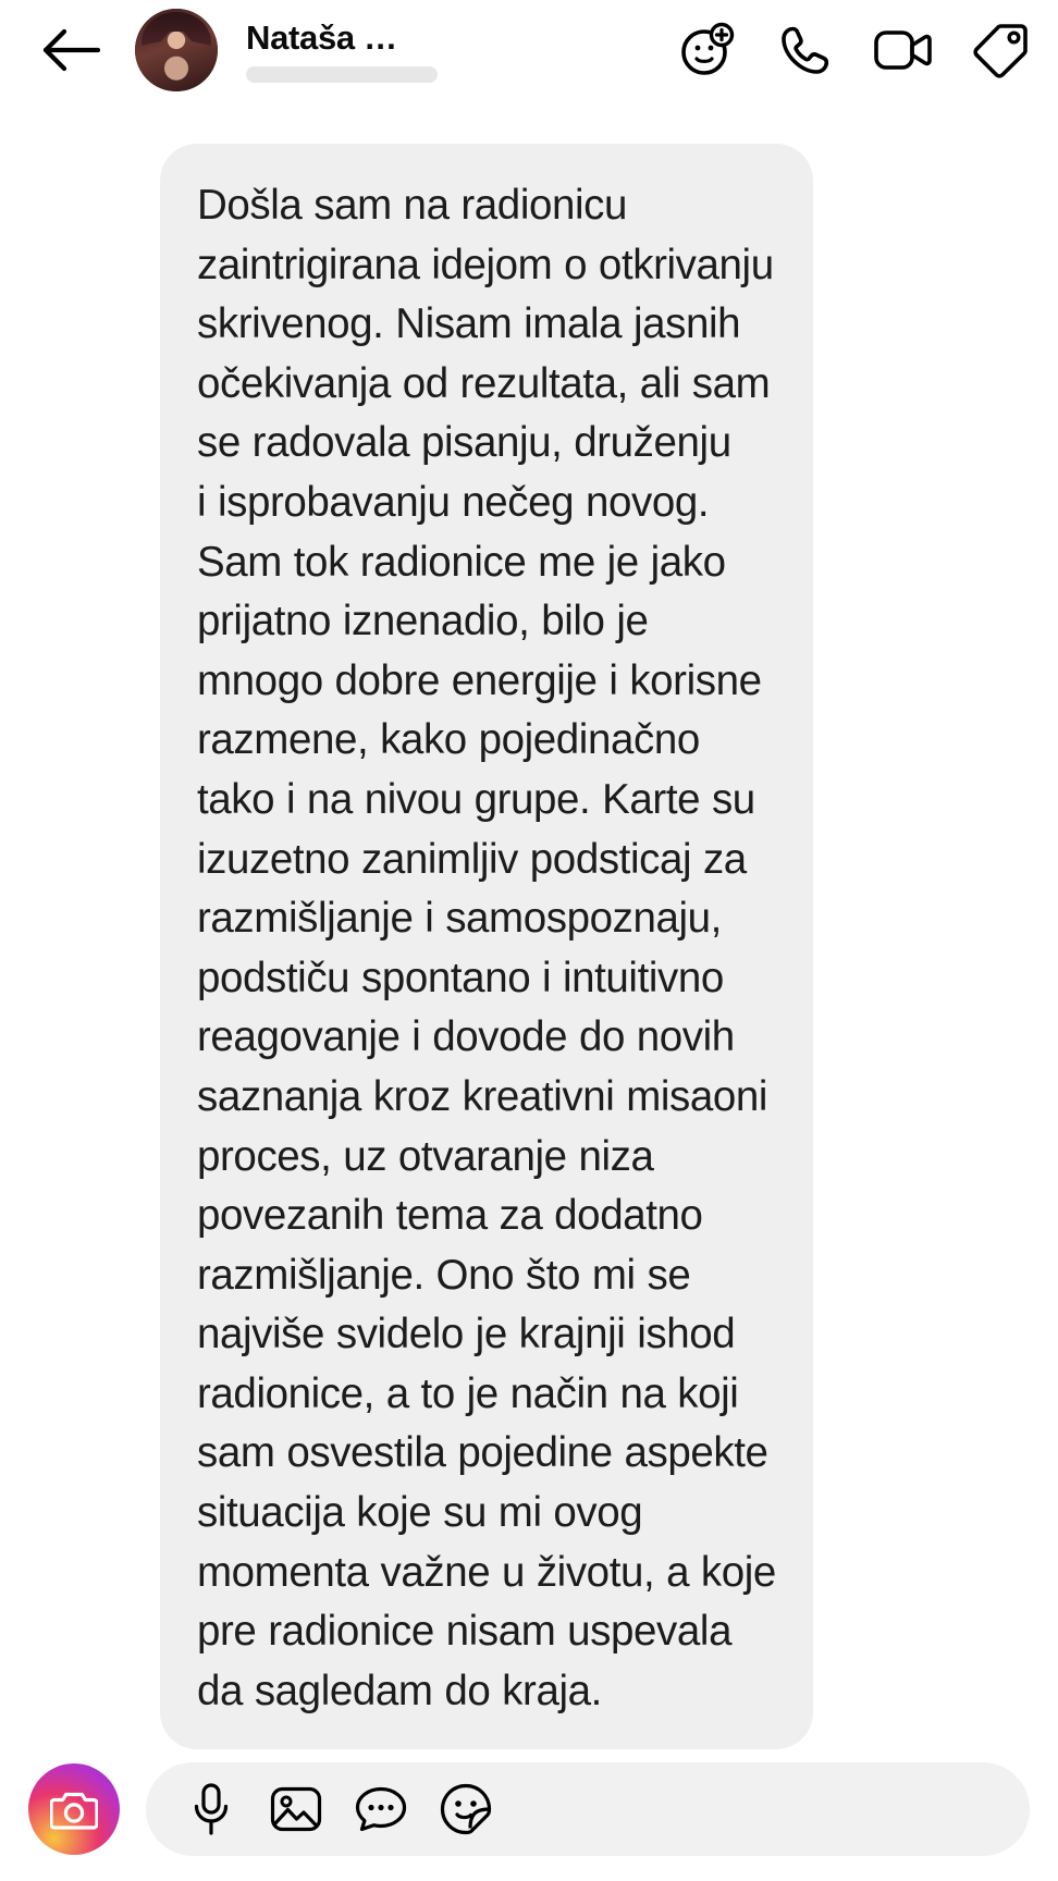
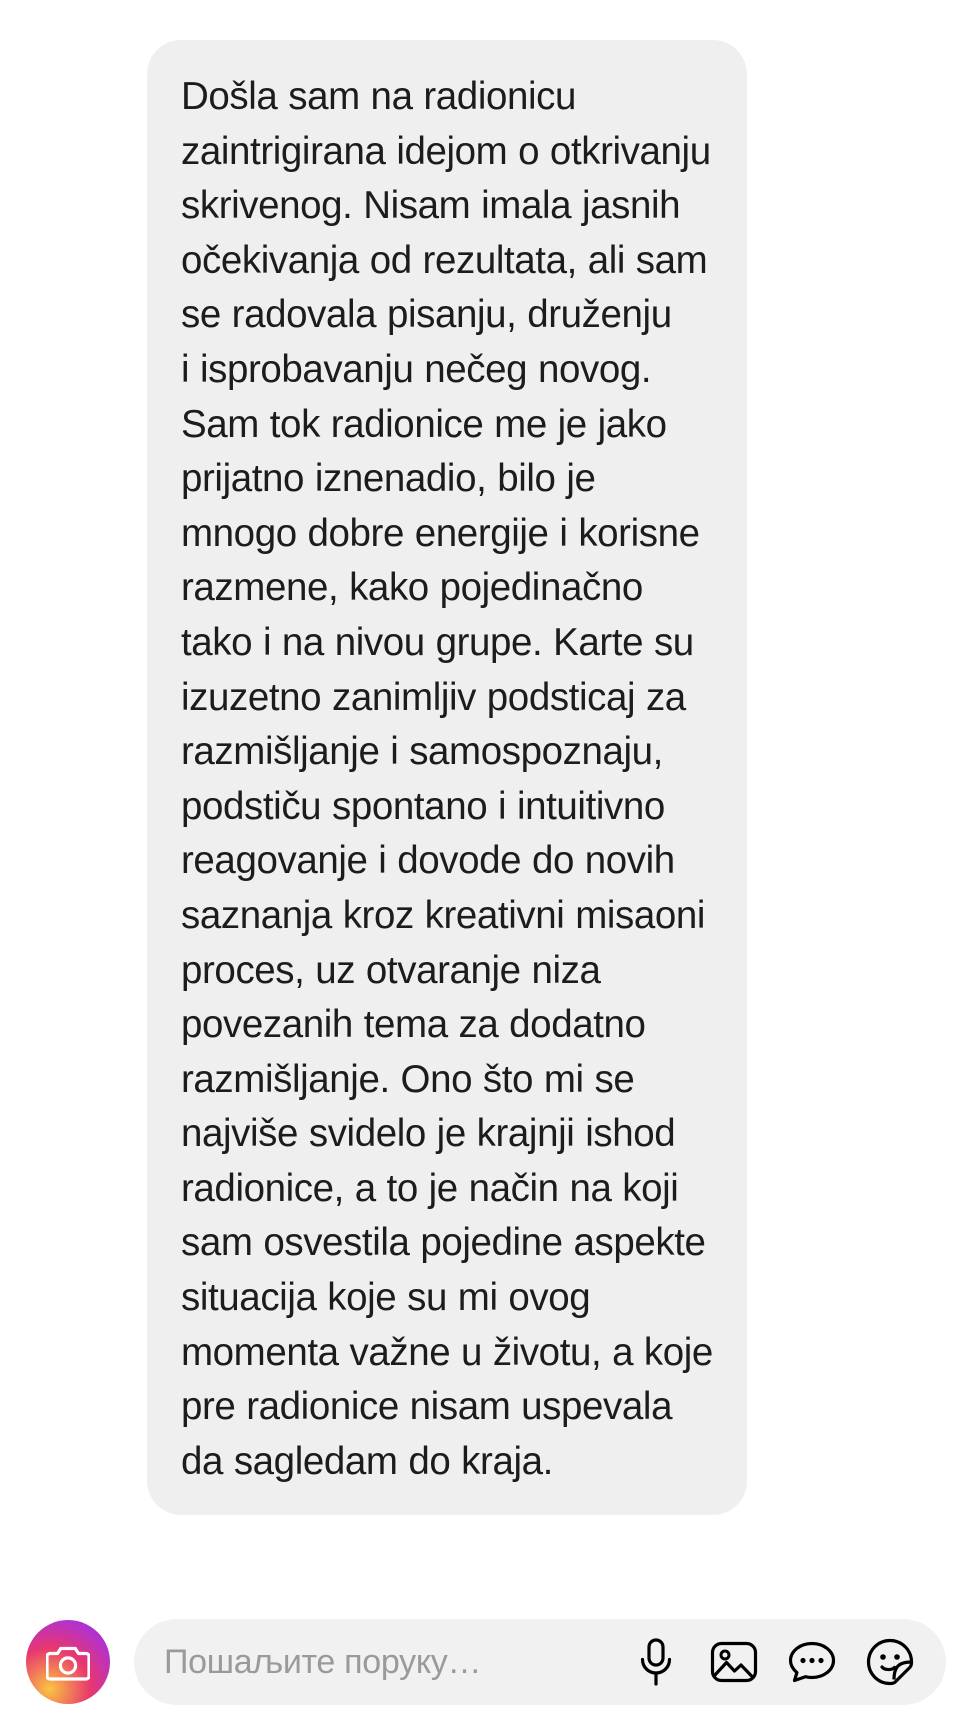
- Nataša …
  Došla sam na radionicu
  zaintrigirana idejom o otkrivanju
  skrivenog. Nisam imala jasnih
  očekivanja od rezultata, ali sam
  se radovala pisanju, druženju
  i isprobavanju nečeg novog.
  Sam tok radionice me je jako
  prijatno iznenadio, bilo je
  mnogo dobre energije i korisne
  razmene, kako pojedinačno
  tako i na nivou grupe. Karte su
  izuzetno zanimljiv podsticaj za
  razmišljanje i samospoznaju,
  podstiču spontano i intuitivno
  reagovanje i dovode do novih
  saznanja kroz kreativni misaoni
  proces, uz otvaranje niza
  povezanih tema za dodatno
  razmišljanje. Ono što mi se
  najviše svidelo je krajnji ishod
  radionice, a to je način na koji
  sam osvestila pojedine aspekte
  situacija koje su mi ovog
  momenta važne u životu, a koje
  pre radionice nisam uspevala
  da sagledam do kraja.
+ Пошаљите поруку…
